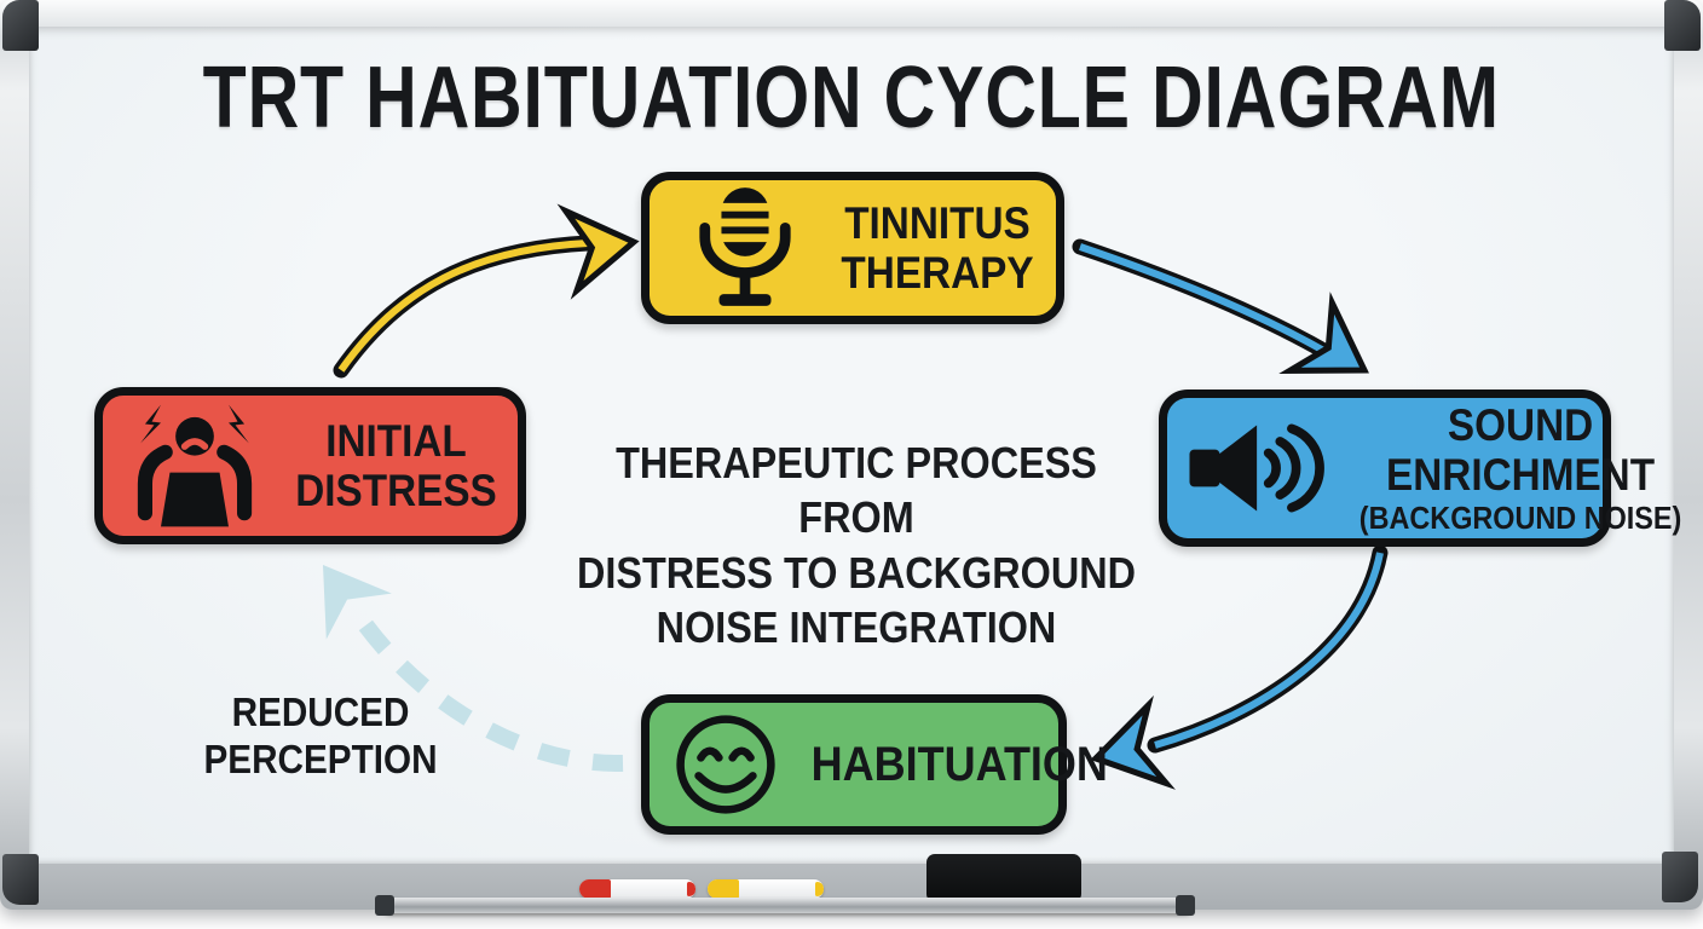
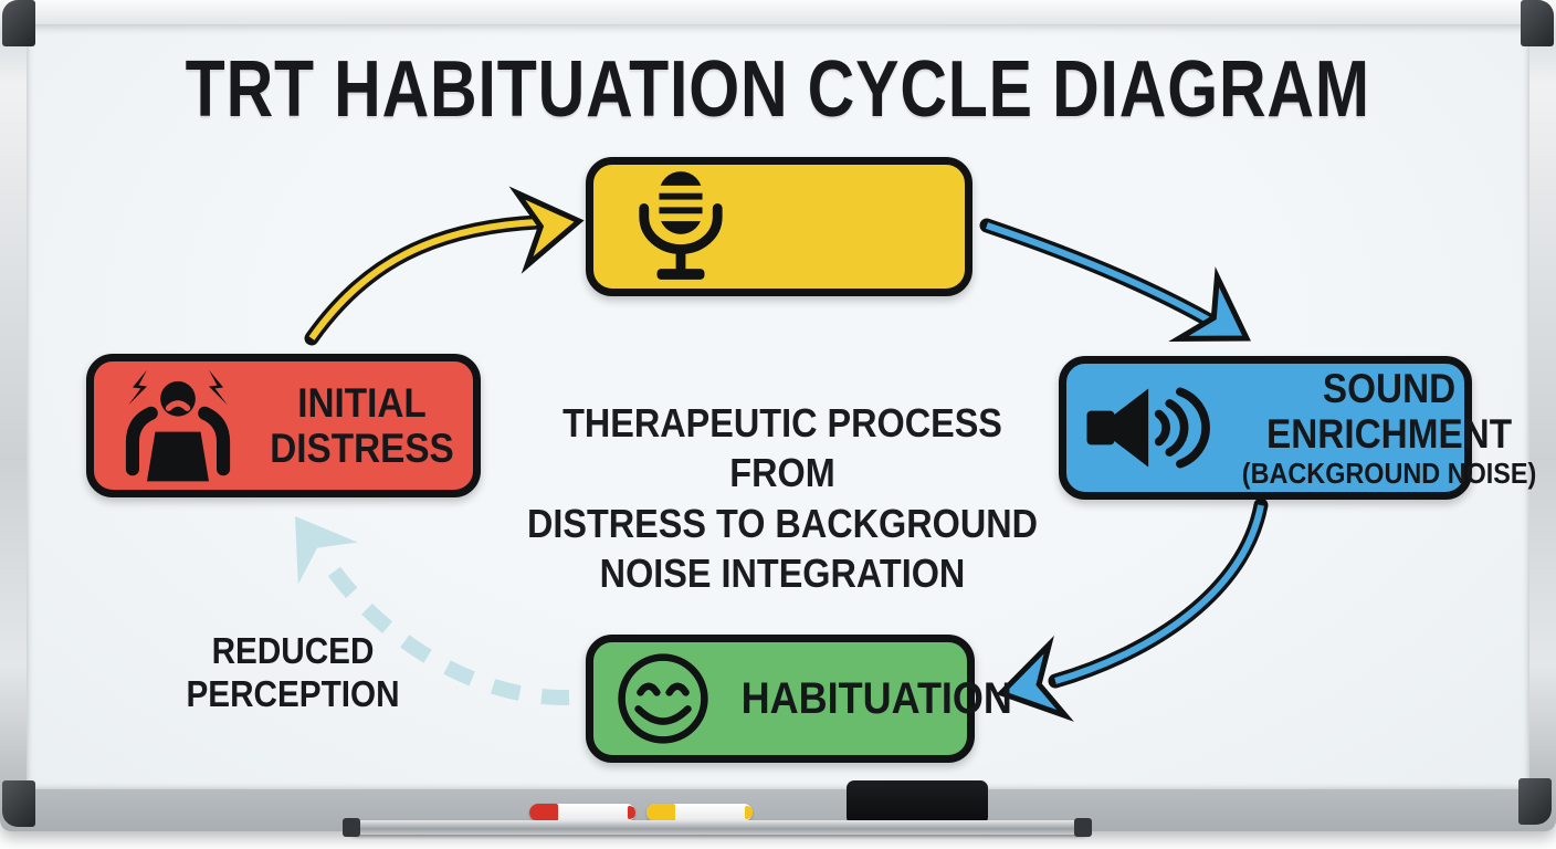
  TRT HABITUATION CYCLE DIAGRAM
  THERAPEUTIC PROCESS FROM
  DISTRESS TO BACKGROUND
  NOISE INTEGRATION
  REDUCED
  PERCEPTION
  INITIAL
  DISTRESS
- TINNITUS
- THERAPY
  SOUND
  ENRICHMENT
  (BACKGROUND NOISE)
  HABITUATION
